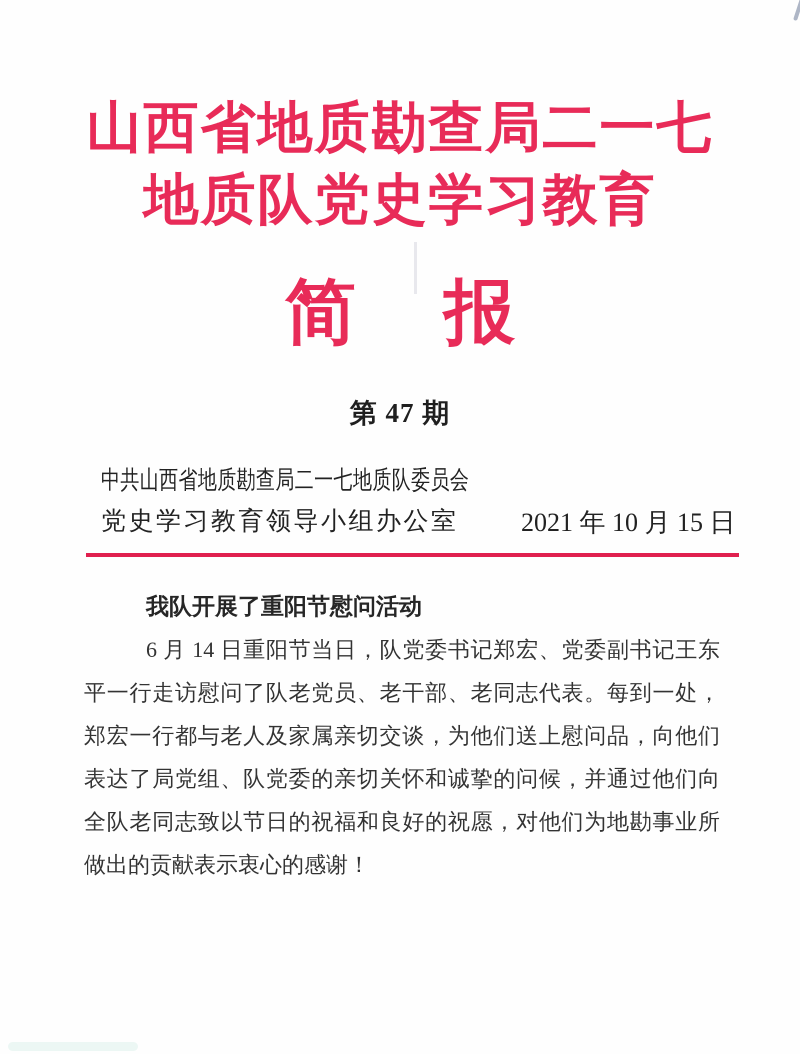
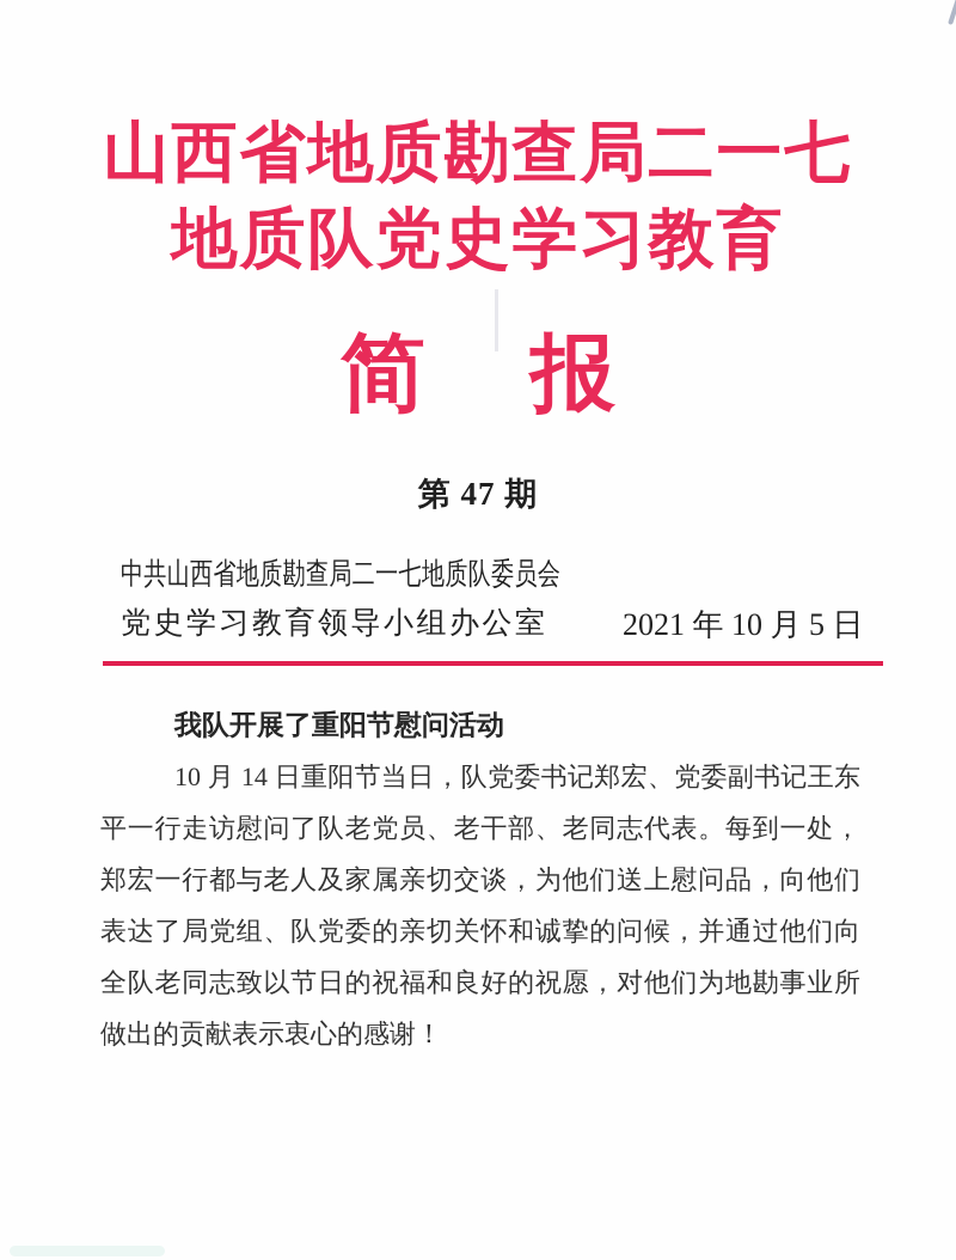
  山西省地质勘查局二一七
  地质队党史学习教育
  简
  报
  第 47 期
  中共山西省地质勘查局二一七地质队委员会
  党史学习教育领导小组办公室
- 2021 年 10 月 15 日
+ 2021 年 10 月 5 日
  我队开展了重阳节慰问活动
- 6 月 14 日重阳节当日，队党委书记郑宏、党委副书记王东平一行走访慰问了队老党员、老干部、老同志代表。每到一处，郑宏一行都与老人及家属亲切交谈，为他们送上慰问品，向他们表达了局党组、队党委的亲切关怀和诚挚的问候，并通过他们向全队老同志致以节日的祝福和良好的祝愿，对他们为地勘事业所做出的贡献表示衷心的感谢！
+ 10 月 14 日重阳节当日，队党委书记郑宏、党委副书记王东平一行走访慰问了队老党员、老干部、老同志代表。每到一处，郑宏一行都与老人及家属亲切交谈，为他们送上慰问品，向他们表达了局党组、队党委的亲切关怀和诚挚的问候，并通过他们向全队老同志致以节日的祝福和良好的祝愿，对他们为地勘事业所做出的贡献表示衷心的感谢！
